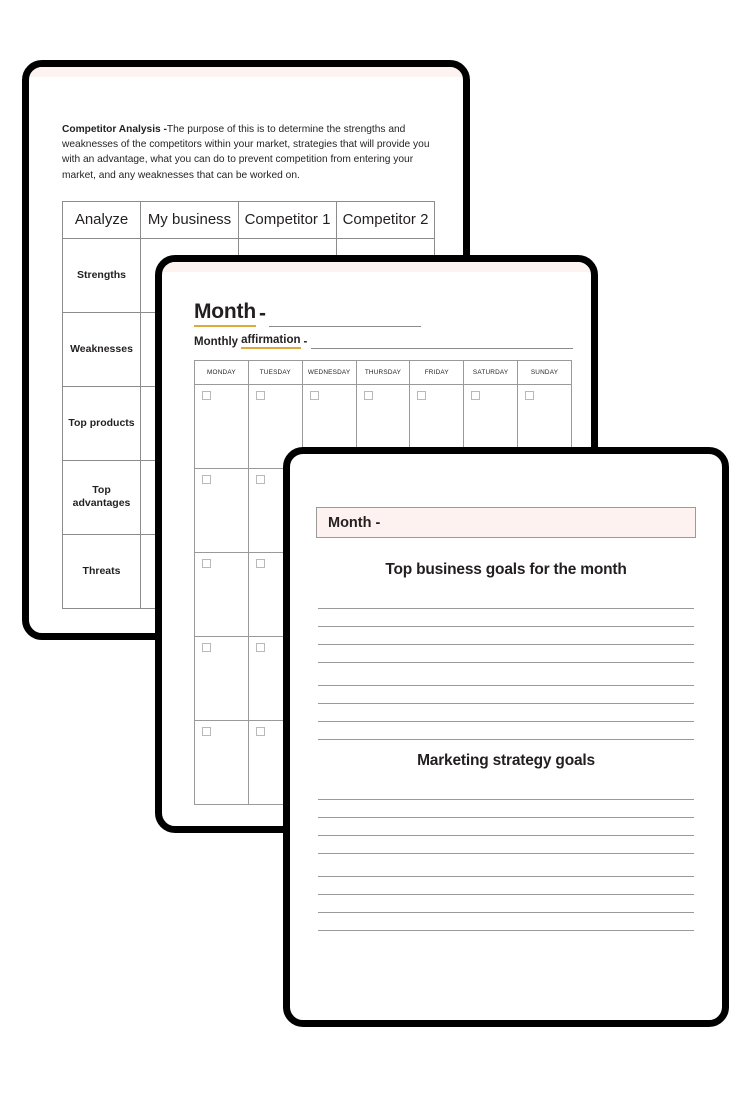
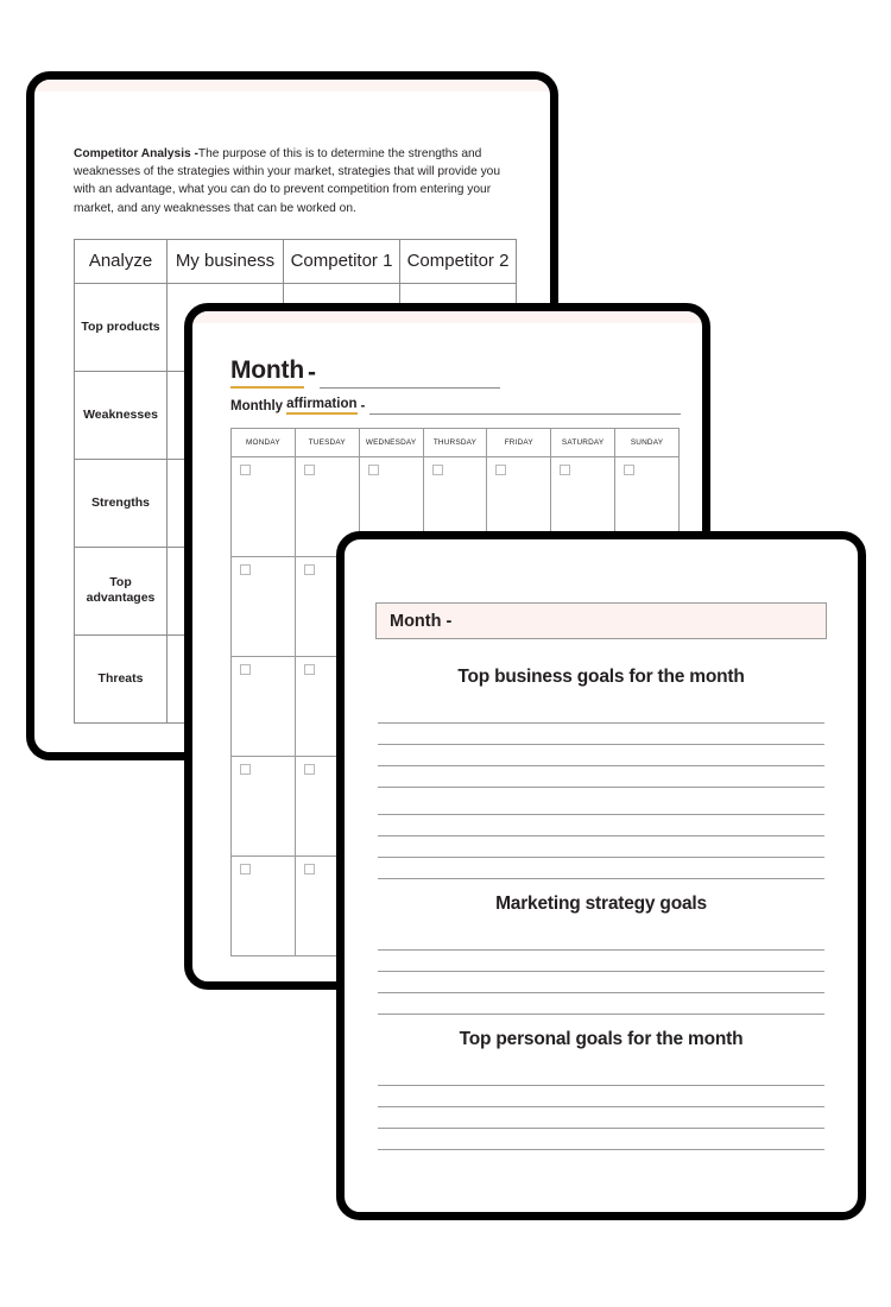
- Competitor Analysis -The purpose of this is to determine the strengths and weaknesses of the competitors within your market, strategies that will provide you with an advantage, what you can do to prevent competition from entering your market, and any weaknesses that can be worked on.
+ Competitor Analysis -The purpose of this is to determine the strengths and weaknesses of the strategies within your market, strategies that will provide you with an advantage, what you can do to prevent competition from entering your market, and any weaknesses that can be worked on.
  Analyze	My business	Competitor 1	Competitor 2
- Strengths
+ Top products
  Weaknesses
- Top products
+ Strengths
  Top advantages
  Threats
  Month
  -
  Monthly
  affirmation
  -
  Month -
  Top business goals for the month
  Marketing strategy goals
+ Top personal goals for the month
